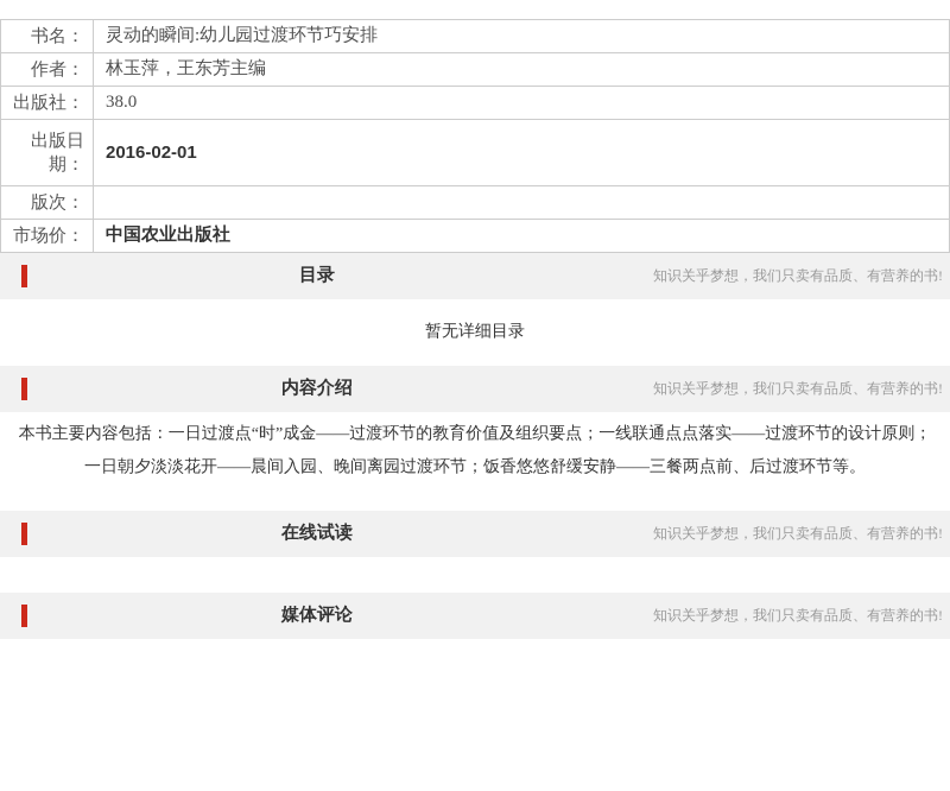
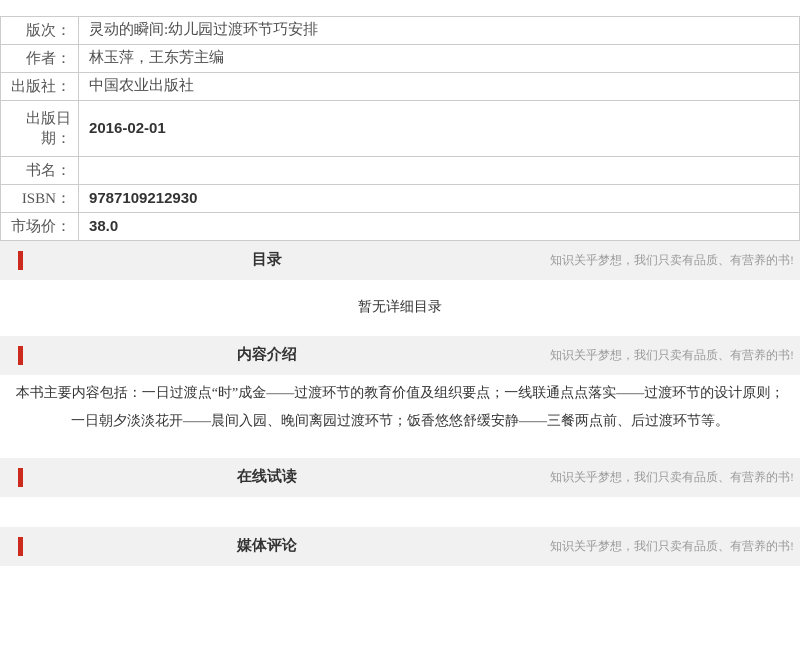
- 书名：	灵动的瞬间:幼儿园过渡环节巧安排
+ 版次：	灵动的瞬间:幼儿园过渡环节巧安排
  作者：	林玉萍，王东芳主编
- 出版社：	38.0
+ 出版社：	中国农业出版社
  出版日期：	2016-02-01
- 版次：
+ 书名：
+ ISBN：	9787109212930
- 市场价：	中国农业出版社
+ 市场价：	38.0
  目录
  知识关乎梦想，我们只卖有品质、有营养的书!
  暂无详细目录
  内容介绍
  知识关乎梦想，我们只卖有品质、有营养的书!
  本书主要内容包括：一日过渡点“时”成金——过渡环节的教育价值及组织要点；一线联通点点落实——过渡环节的设计原则；一日朝夕淡淡花开——晨间入园、晚间离园过渡环节；饭香悠悠舒缓安静——三餐两点前、后过渡环节等。
  在线试读
  知识关乎梦想，我们只卖有品质、有营养的书!
  媒体评论
  知识关乎梦想，我们只卖有品质、有营养的书!
